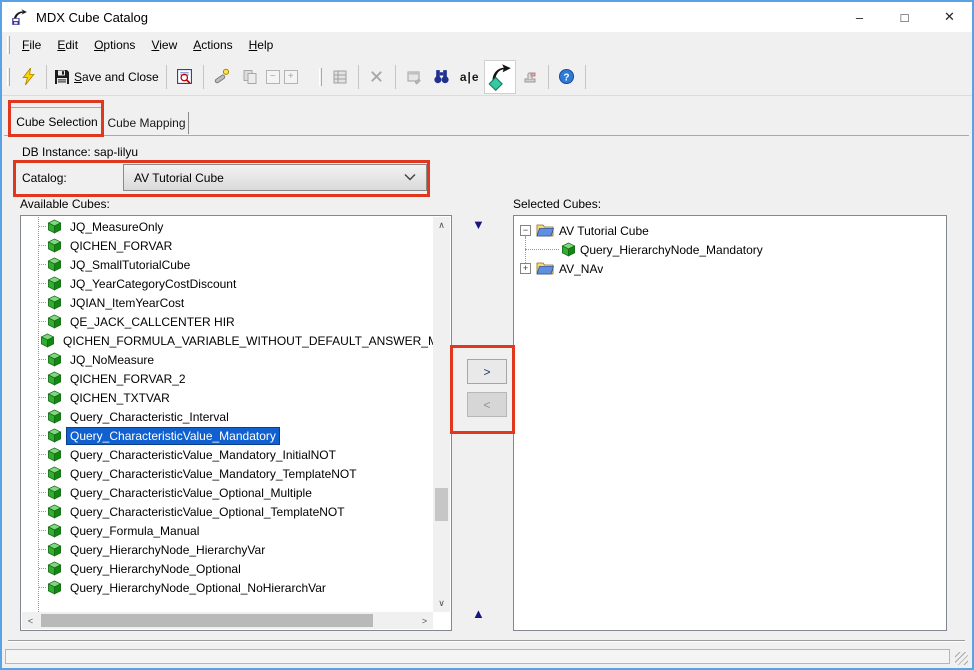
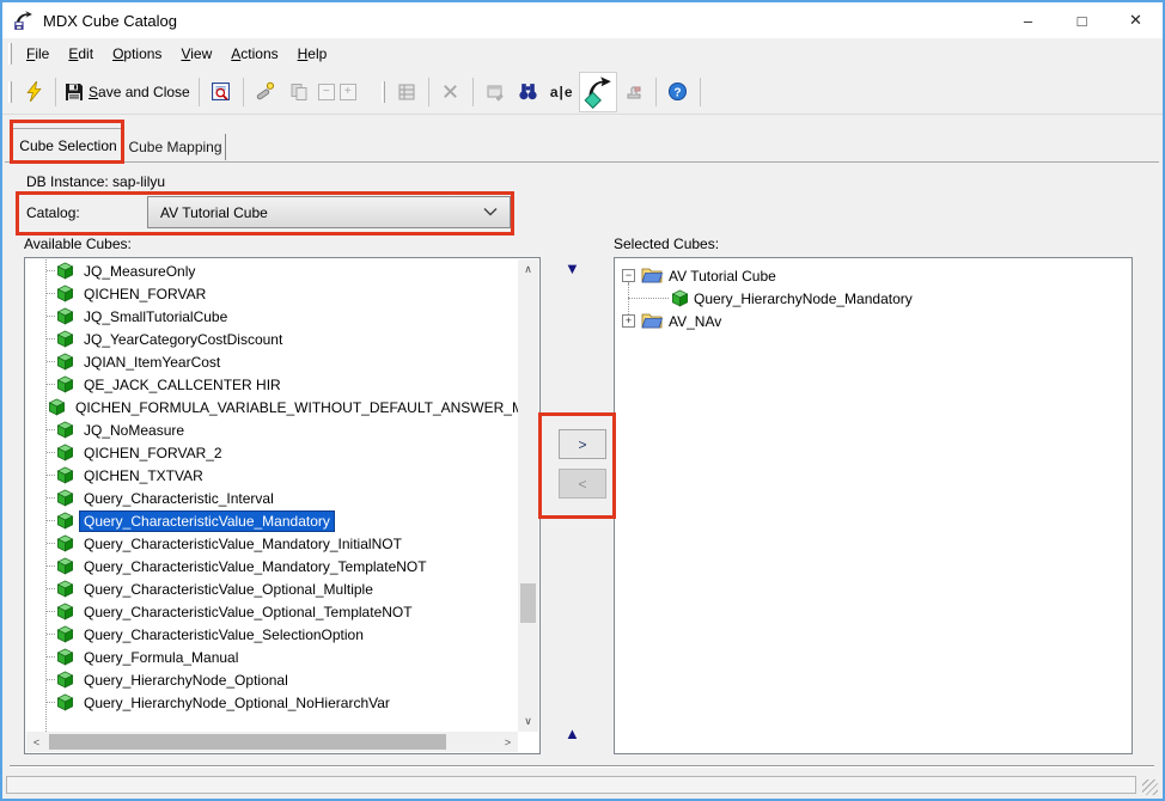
  MDX Cube Catalog
  –
  □
  ✕
  File
  Edit
  Options
  View
  Actions
  Help
  Save and Close
  −
  +
  a|e
  ?
  Cube Selection
  Cube Mapping
  DB Instance: sap-lilyu
  Catalog:
  AV Tutorial Cube
  Available Cubes:
  Selected Cubes:
  JQ_MeasureOnly
  QICHEN_FORVAR
  JQ_SmallTutorialCube
  JQ_YearCategoryCostDiscount
  JQIAN_ItemYearCost
  QE_JACK_CALLCENTER HIR
  QICHEN_FORMULA_VARIABLE_WITHOUT_DEFAULT_ANSWER_
  JQ_NoMeasure
  QICHEN_FORVAR_2
  QICHEN_TXTVAR
  Query_Characteristic_Interval
  Query_CharacteristicValue_Mandatory
  Query_CharacteristicValue_Mandatory_InitialNOT
  Query_CharacteristicValue_Mandatory_TemplateNOT
  Query_CharacteristicValue_Optional_Multiple
  Query_CharacteristicValue_Optional_TemplateNOT
+ Query_CharacteristicValue_SelectionOption
  Query_Formula_Manual
- Query_HierarchyNode_HierarchyVar
  Query_HierarchyNode_Optional
  Query_HierarchyNode_Optional_NoHierarchVar
  ∧
  ∨
  <
  >
  ▼
  >
  <
  ▲
  −
  AV Tutorial Cube
  Query_HierarchyNode_Mandatory
  +
  AV_NAv
